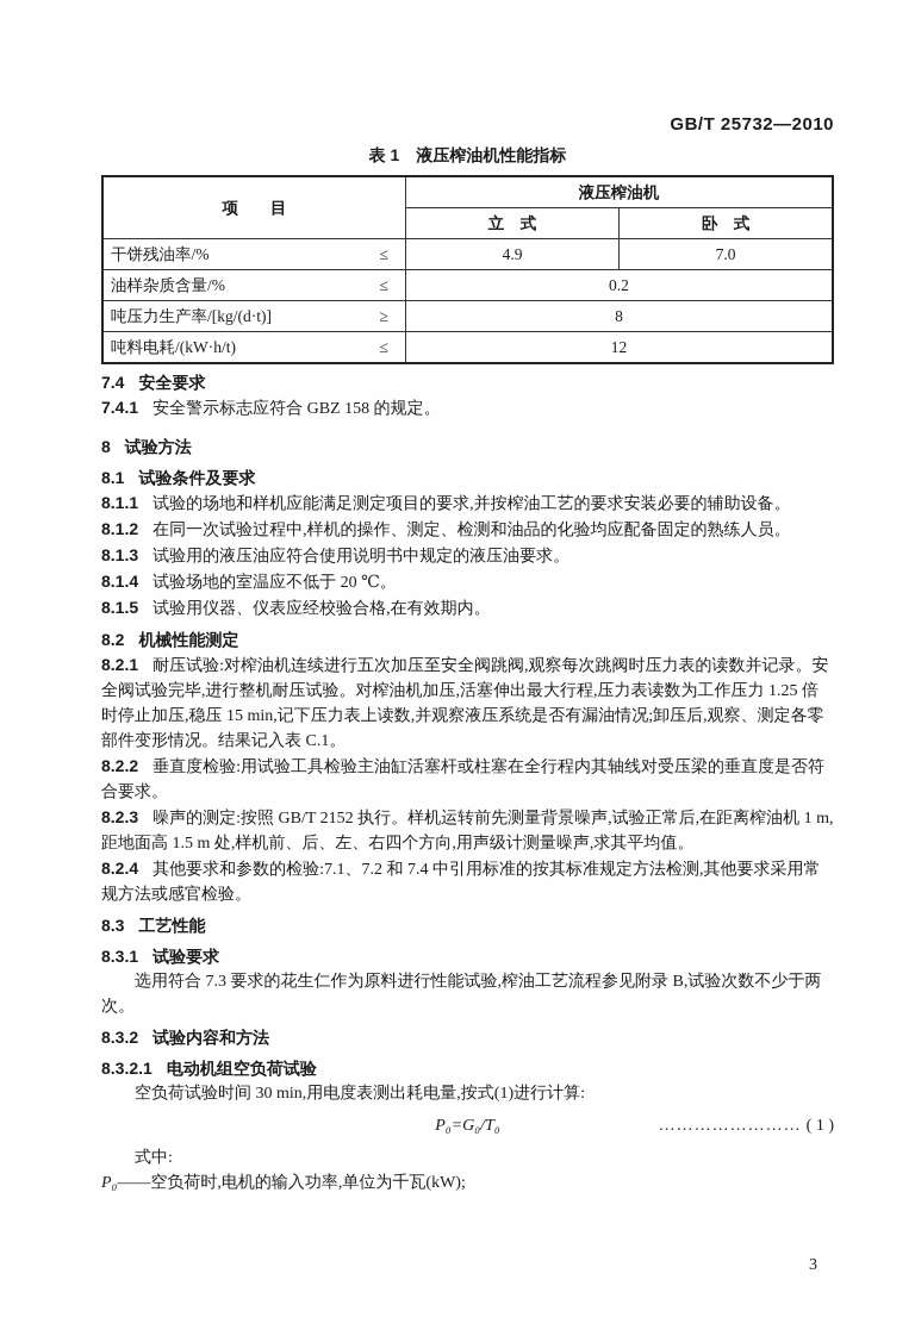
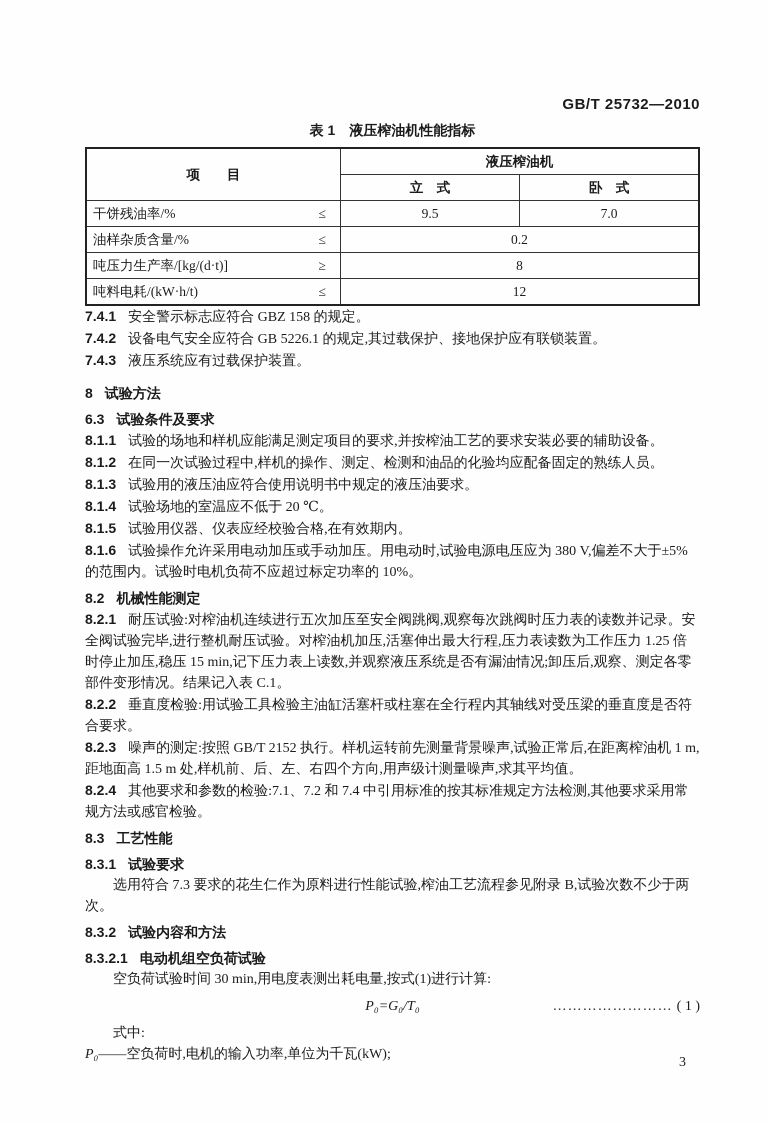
  GB/T 25732—2010
  表 1 液压榨油机性能指标
  项 目	液压榨油机
  立 式	卧 式
- 干饼残油率/% ≤	4.9	7.0
+ 干饼残油率/% ≤	9.5	7.0
  油样杂质含量/% ≤	0.2
  吨压力生产率/[kg/(d·t)] ≥	8
  吨料电耗/(kW·h/t) ≤	12
- 7.4 安全要求
  7.4.1 安全警示标志应符合 GBZ 158 的规定。
+ 7.4.2 设备电气安全应符合 GB 5226.1 的规定,其过载保护、接地保护应有联锁装置。
+ 7.4.3 液压系统应有过载保护装置。
  8 试验方法
- 8.1 试验条件及要求
+ 6.3 试验条件及要求
  8.1.1 试验的场地和样机应能满足测定项目的要求,并按榨油工艺的要求安装必要的辅助设备。
  8.1.2 在同一次试验过程中,样机的操作、测定、检测和油品的化验均应配备固定的熟练人员。
  8.1.3 试验用的液压油应符合使用说明书中规定的液压油要求。
  8.1.4 试验场地的室温应不低于 20 ℃。
  8.1.5 试验用仪器、仪表应经校验合格,在有效期内。
+ 8.1.6 试验操作允许采用电动加压或手动加压。用电动时,试验电源电压应为 380 V,偏差不大于±5%的范围内。试验时电机负荷不应超过标定功率的 10%。
  8.2 机械性能测定
  8.2.1 耐压试验:对榨油机连续进行五次加压至安全阀跳阀,观察每次跳阀时压力表的读数并记录。安全阀试验完毕,进行整机耐压试验。对榨油机加压,活塞伸出最大行程,压力表读数为工作压力 1.25 倍时停止加压,稳压 15 min,记下压力表上读数,并观察液压系统是否有漏油情况;卸压后,观察、测定各零部件变形情况。结果记入表 C.1。
  8.2.2 垂直度检验:用试验工具检验主油缸活塞杆或柱塞在全行程内其轴线对受压梁的垂直度是否符合要求。
  8.2.3 噪声的测定:按照 GB/T 2152 执行。样机运转前先测量背景噪声,试验正常后,在距离榨油机 1 m,距地面高 1.5 m 处,样机前、后、左、右四个方向,用声级计测量噪声,求其平均值。
  8.2.4 其他要求和参数的检验:7.1、7.2 和 7.4 中引用标准的按其标准规定方法检测,其他要求采用常规方法或感官检验。
  8.3 工艺性能
  8.3.1 试验要求
  选用符合 7.3 要求的花生仁作为原料进行性能试验,榨油工艺流程参见附录 B,试验次数不少于两次。
  8.3.2 试验内容和方法
  8.3.2.1 电动机组空负荷试验
  空负荷试验时间 30 min,用电度表测出耗电量,按式(1)进行计算:
  P₀=G₀/T₀
  …………………… ( 1 )
  式中:
  P₀——空负荷时,电机的输入功率,单位为千瓦(kW);
  3
